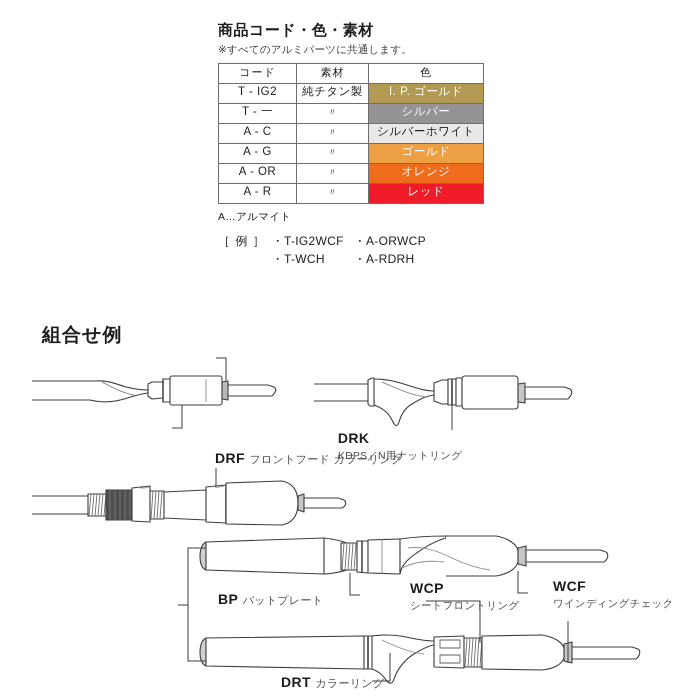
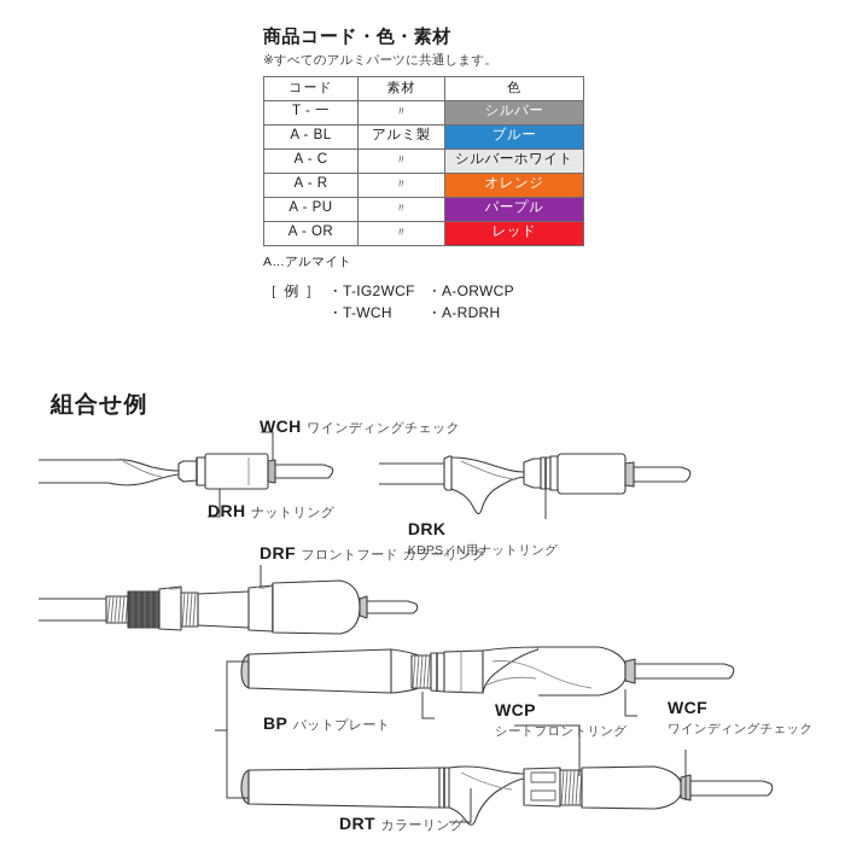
  商品コード・色・素材
  ※すべてのアルミパーツに共通します。
  コード	素材	色
- T - IG2	純チタン製	I. P. ゴールド
  T - 一	〃	シルバー
+ A - BL	アルミ製	ブルー
  A - C	〃	シルバーホワイト
- A - G	〃	ゴールド
- A - OR	〃	オレンジ
+ A - R	〃	オレンジ
+ A - PU	〃	パープル
- A - R	〃	レッド
+ A - OR	〃	レッド
  A…アルマイト
  ［ 例 ］
  ・T-IG2WCF
  ・T-WCH
  ・A-ORWCP
  ・A-RDRH
  組合せ例
+ WCH ワインディングチェック
+ DRH ナットリング
  DRK
  KDPS／N用ナットリング
  DRF フロントフード カラーリング
  BP バットプレート
  WCP
  シートフロントリング
  WCF
  ワインディングチェック
  DRT カラーリング
